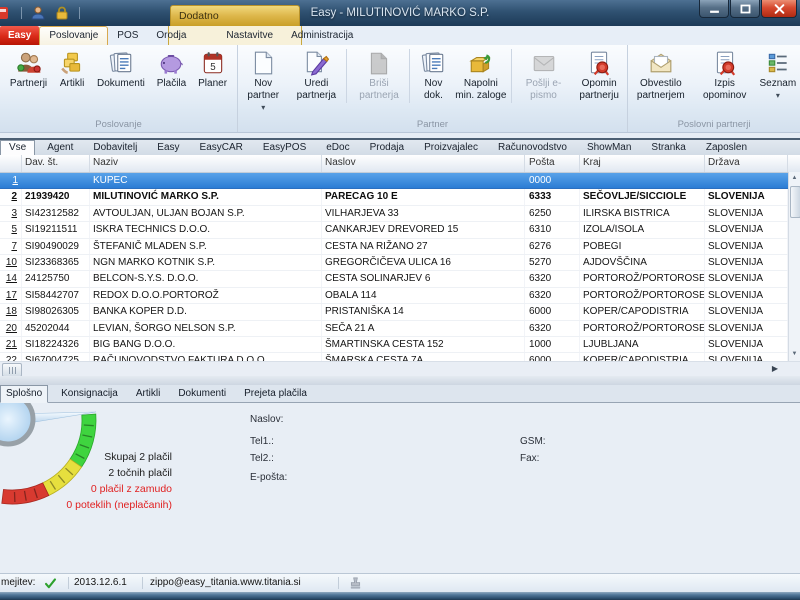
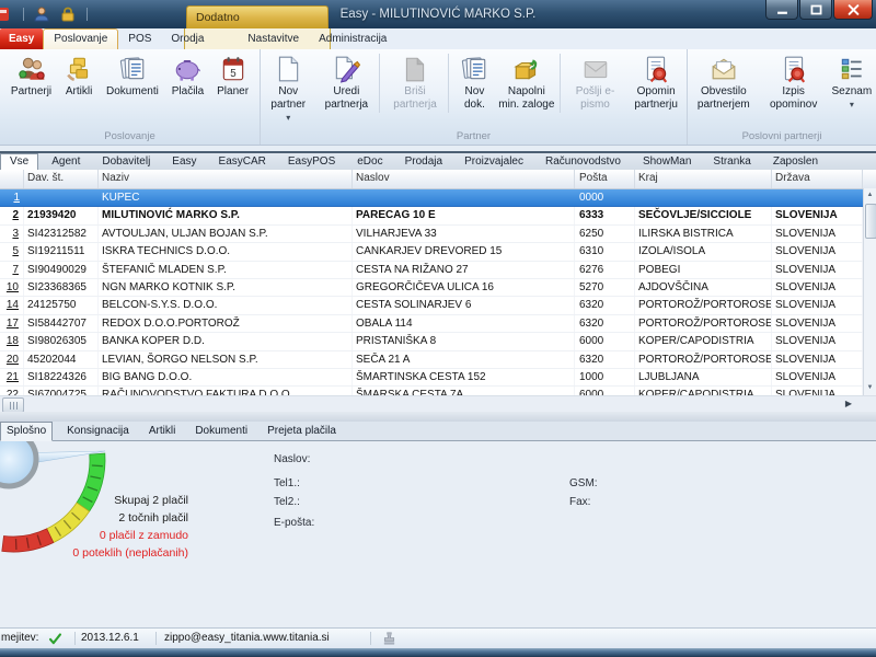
  Dodatno
  Easy - MILUTINOVIĆ MARKO S.P.
  Easy
  Poslovanje
  POS
  Orodja
  Nastavitve
  Administracija
  Partnerji
  Artikli
  Dokumenti
  Plačila
  5
  Planer
  Poslovanje
  Nov partner
  ▾
  Uredi partnerja
  Briši partnerja
  Nov dok.
  Napolni min. zaloge
  Pošlji e-pismo
  Opomin partnerju
  Partner
  Obvestilo partnerjem
  Izpis opominov
  Seznam
  ▾
  Poslovni partnerji
  Vse
  Agent
  Dobavitelj
  Easy
  EasyCAR
  EasyPOS
  eDoc
  Prodaja
  Proizvajalec
  Računovodstvo
  ShowMan
  Stranka
  Zaposlen
  Dav. št.
  Naziv
  Naslov
  Pošta
  Kraj
  Država
  1
  KUPEC
  0000
  2
  21939420
  MILUTINOVIĆ MARKO S.P.
  PARECAG 10 E
  6333
  SEČOVLJE/SICCIOLE
  SLOVENIJA
  3
  SI42312582
  AVTOULJAN, ULJAN BOJAN S.P.
  VILHARJEVA 33
  6250
  ILIRSKA BISTRICA
  SLOVENIJA
  5
  SI19211511
  ISKRA TECHNICS D.O.O.
  CANKARJEV DREVORED 15
  6310
  IZOLA/ISOLA
  SLOVENIJA
  7
  SI90490029
  ŠTEFANIČ MLADEN S.P.
  CESTA NA RIŽANO 27
  6276
  POBEGI
  SLOVENIJA
  10
  SI23368365
  NGN MARKO KOTNIK S.P.
  GREGORČIČEVA ULICA 16
  5270
  AJDOVŠČINA
  SLOVENIJA
  14
  24125750
  BELCON-S.Y.S. D.O.O.
  CESTA SOLINARJEV 6
  6320
  PORTOROŽ/PORTOROSE
  SLOVENIJA
  17
  SI58442707
  REDOX D.O.O.PORTOROŽ
  OBALA 114
  6320
  PORTOROŽ/PORTOROSE
  SLOVENIJA
  18
  SI98026305
  BANKA KOPER D.D.
- PRISTANIŠKA 14
+ PRISTANIŠKA 8
  6000
  KOPER/CAPODISTRIA
  SLOVENIJA
  20
  45202044
  LEVIAN, ŠORGO NELSON S.P.
  SEČA 21 A
  6320
  PORTOROŽ/PORTOROSE
  SLOVENIJA
  21
  SI18224326
  BIG BANG D.O.O.
  ŠMARTINSKA CESTA 152
  1000
  LJUBLJANA
  SLOVENIJA
  ▶
  Splošno
  Konsignacija
  Artikli
  Dokumenti
  Prejeta plačila
  Skupaj 2 plačil
  2 točnih plačil
  0 plačil z zamudo
  0 poteklih (neplačanih)
  Naslov:
  Tel1.:
  Tel2.:
  E-pošta:
  GSM:
  Fax:
  mejitev:
  2013.12.6.1
  zippo@easy_titania.www.titania.si
